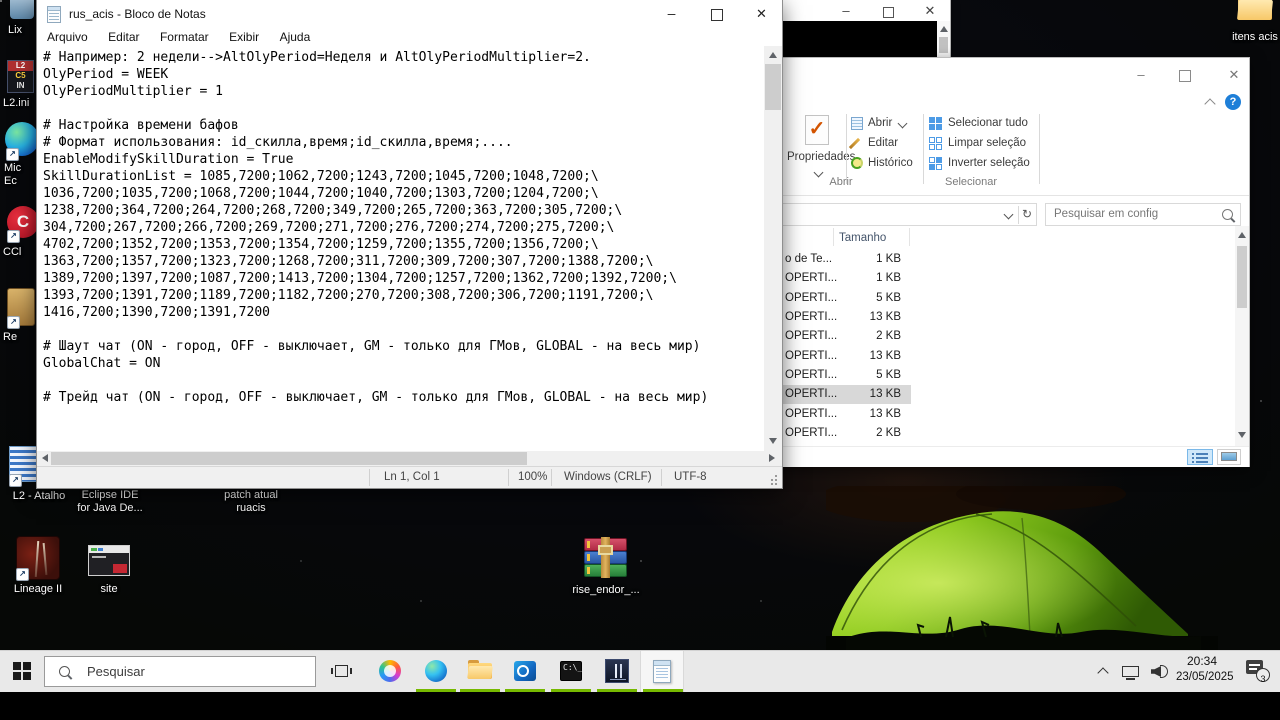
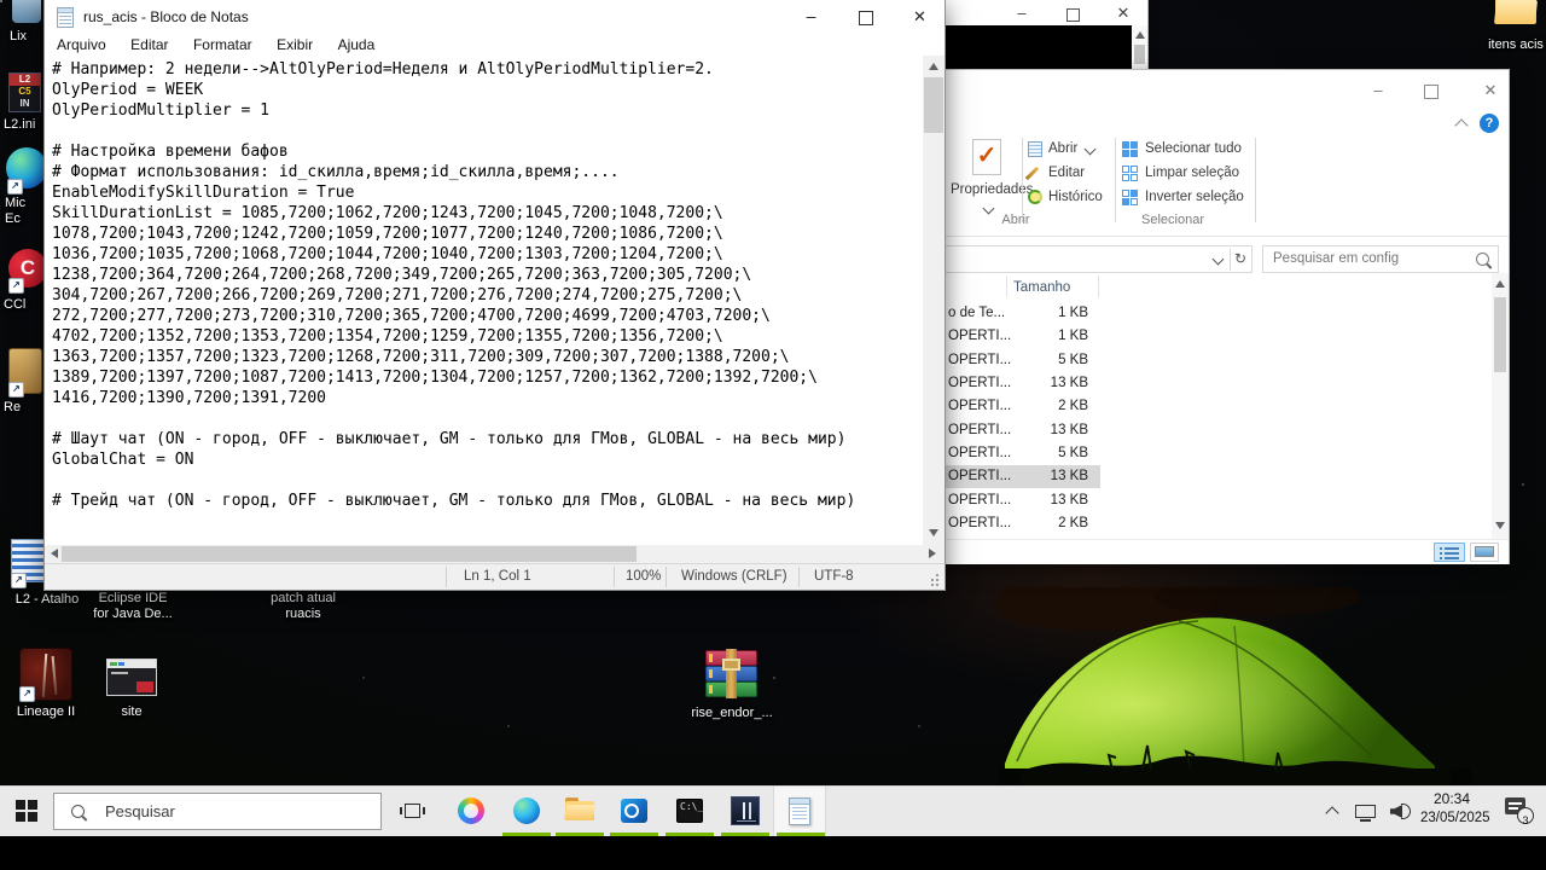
  Lix
  L2
  C5
  IN
  L2.ini
  ↗
  Mic
  Ec
  C
  ↗
  CCl
  ↗
  Re
  ↗
  L2 - Atalho
  Eclipse IDE
  for Java De...
  patch atual
  ruacis
  ↗
  Lineage II
  site
  rise_endor_...
  itens acis
  –
  ✕
  –
  ✕
  ?
  ✓
  Propriedad
  Abrir
  Editar
  Histórico
  Selecionar tudo
  Limpar seleção
  Inverter seleção
  Abrir
  Selecionar
  ↻
  Pesquisar em config
  Tamanho
  o de Te...
  1 KB
  OPERTI...
  1 KB
  OPERTI...
  5 KB
  OPERTI...
  13 KB
  OPERTI...
  2 KB
  OPERTI...
  13 KB
  OPERTI...
  5 KB
  OPERTI...
  13 KB
  OPERTI...
  13 KB
  OPERTI...
  2 KB
  rus_acis - Bloco de Notas
  –
  ✕
  Arquivo Editar Formatar Exibir Ajuda
  # Например: 2 недели-->AltOlyPeriod=Неделя и AltOlyPeriodMultiplier=2.
  OlyPeriod = WEEK
  OlyPeriodMultiplier = 1
  # Настройка времени бафов
  # Формат использования: id_скилла,время;id_скилла,время;....
  EnableModifySkillDuration = True
  SkillDurationList = 1085,7200;1062,7200;1243,7200;1045,7200;1048,7200;\
+ 1078,7200;1043,7200;1242,7200;1059,7200;1077,7200;1240,7200;1086,7200;\
  1036,7200;1035,7200;1068,7200;1044,7200;1040,7200;1303,7200;1204,7200;\
  1238,7200;364,7200;264,7200;268,7200;349,7200;265,7200;363,7200;305,7200;\
  304,7200;267,7200;266,7200;269,7200;271,7200;276,7200;274,7200;275,7200;\
+ 272,7200;277,7200;273,7200;310,7200;365,7200;4700,7200;4699,7200;4703,7200;\
  4702,7200;1352,7200;1353,7200;1354,7200;1259,7200;1355,7200;1356,7200;\
  1363,7200;1357,7200;1323,7200;1268,7200;311,7200;309,7200;307,7200;1388,7200;\
  1389,7200;1397,7200;1087,7200;1413,7200;1304,7200;1257,7200;1362,7200;1392,7200;\
- 1393,7200;1391,7200;1189,7200;1182,7200;270,7200;308,7200;306,7200;1191,7200;\
  1416,7200;1390,7200;1391,7200
  # Шаут чат (ON - город, OFF - выключает, GM - только для ГМов, GLOBAL - на весь мир)
  GlobalChat = ON
  # Трейд чат (ON - город, OFF - выключает, GM - только для ГМов, GLOBAL - на весь мир)
  Ln 1, Col 1
  100%
  Windows (CRLF)
  UTF-8
  Pesquisar
  C:\_
  20:34
  23/05/2025
  3
